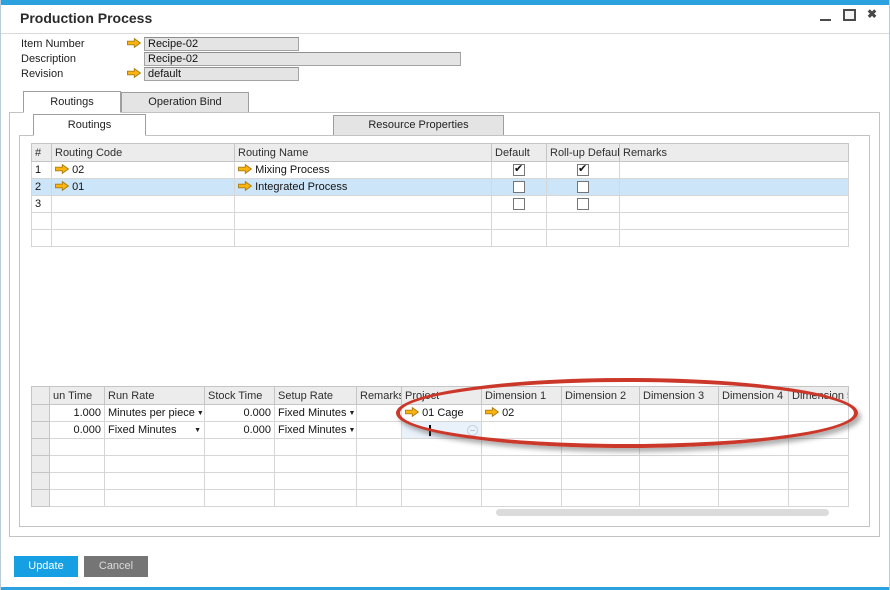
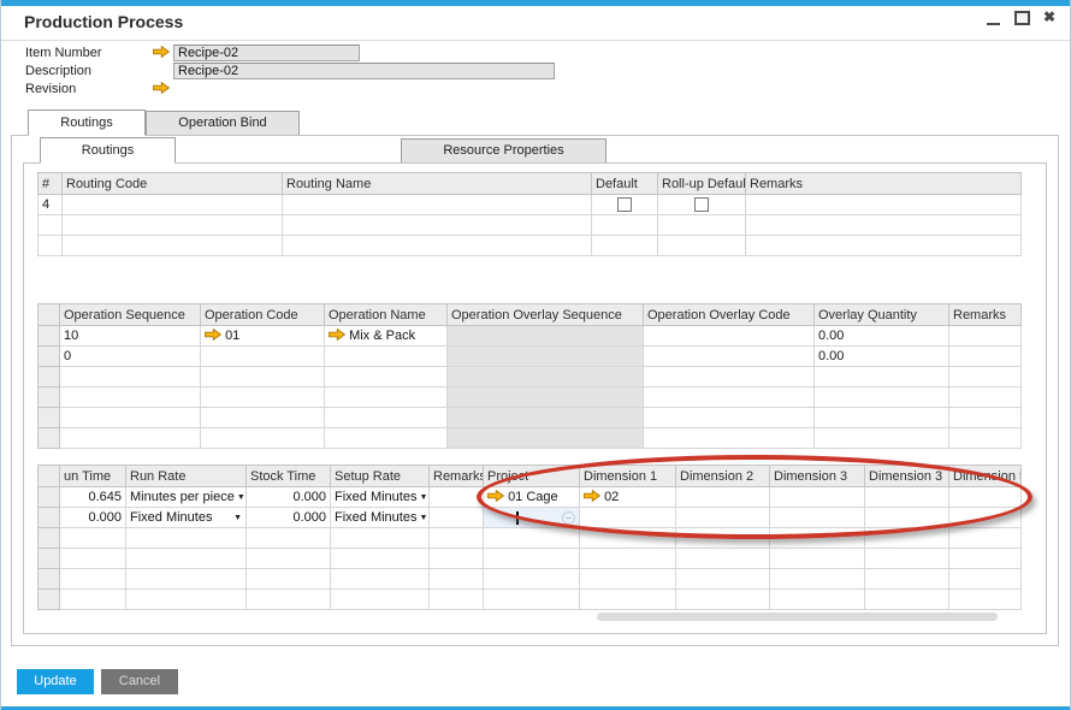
  Production Process
  ✖
  Item Number
  Recipe-02
  Description
  Recipe-02
  Revision
- default
  Routings
  Operation Bind
  Routings
  Resource Properties
  #	Routing Code	Routing Name	Default	Roll-up Defaul	Remarks
- 1	02	Mixing Process
- 2	01	Integrated Process
- 3
+ 4
+ 	Operation Sequence	Operation Code	Operation Name	Operation Overlay Sequence	Operation Overlay Code	Overlay Quantity	Remarks
+ 	10	01	Mix & Pack			0.00
+ 	0					0.00
- 	un Time	Run Rate	Stock Time	Setup Rate	Remark	Project	Dimension 1	Dimension 2	Dimension 3	Dimension 4	Dimension
+ 	un Time	Run Rate	Stock Time	Setup Rate	Remark	Project	Dimension 1	Dimension 2	Dimension 3	Dimension 3	Dimension
- 	1.000	Minutes per piece	0.000	Fixed Minutes		01 Cage	02
+ 	0.645	Minutes per piece	0.000	Fixed Minutes		01 Cage	02
  	0.000	Fixed Minutes	0.000	Fixed Minutes
  Update
  Cancel
